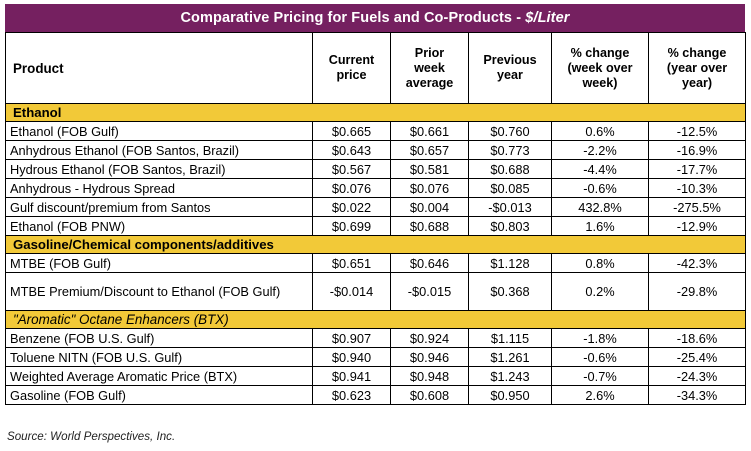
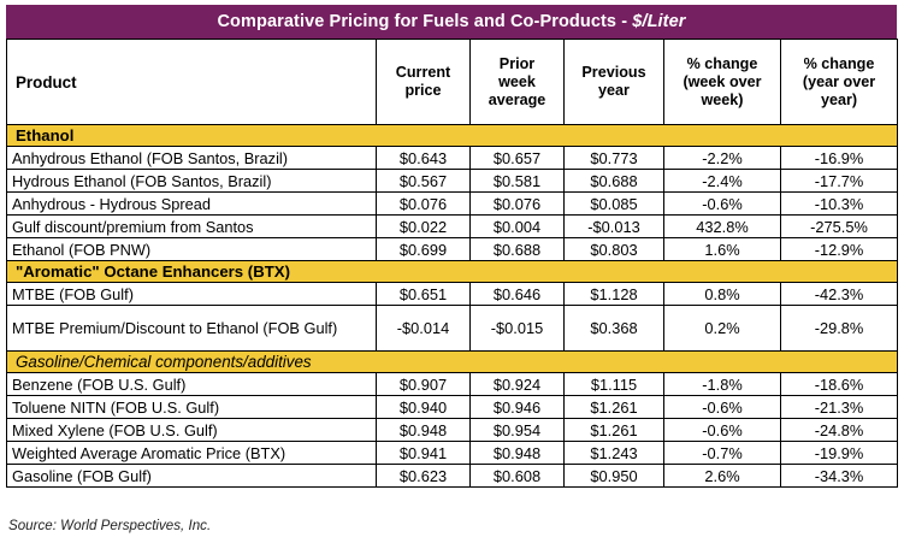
  Comparative Pricing for Fuels and Co-Products - $/Liter
  Product	Current price	Prior week average	Previous year	% change (week over week)	% change (year over year)
  Ethanol
- Ethanol (FOB Gulf)	$0.665	$0.661	$0.760	0.6%	-12.5%
  Anhydrous Ethanol (FOB Santos, Brazil)	$0.643	$0.657	$0.773	-2.2%	-16.9%
- Hydrous Ethanol (FOB Santos, Brazil)	$0.567	$0.581	$0.688	-4.4%	-17.7%
+ Hydrous Ethanol (FOB Santos, Brazil)	$0.567	$0.581	$0.688	-2.4%	-17.7%
  Anhydrous - Hydrous Spread	$0.076	$0.076	$0.085	-0.6%	-10.3%
  Gulf discount/premium from Santos	$0.022	$0.004	-$0.013	432.8%	-275.5%
  Ethanol (FOB PNW)	$0.699	$0.688	$0.803	1.6%	-12.9%
- Gasoline/Chemical components/additives
+ "Aromatic" Octane Enhancers (BTX)
  MTBE (FOB Gulf)	$0.651	$0.646	$1.128	0.8%	-42.3%
  MTBE Premium/Discount to Ethanol (FOB Gulf)	-$0.014	-$0.015	$0.368	0.2%	-29.8%
- "Aromatic" Octane Enhancers (BTX)
+ Gasoline/Chemical components/additives
  Benzene (FOB U.S. Gulf)	$0.907	$0.924	$1.115	-1.8%	-18.6%
- Toluene NITN (FOB U.S. Gulf)	$0.940	$0.946	$1.261	-0.6%	-25.4%
+ Toluene NITN (FOB U.S. Gulf)	$0.940	$0.946	$1.261	-0.6%	-21.3%
+ Mixed Xylene (FOB U.S. Gulf)	$0.948	$0.954	$1.261	-0.6%	-24.8%
- Weighted Average Aromatic Price (BTX)	$0.941	$0.948	$1.243	-0.7%	-24.3%
+ Weighted Average Aromatic Price (BTX)	$0.941	$0.948	$1.243	-0.7%	-19.9%
  Gasoline (FOB Gulf)	$0.623	$0.608	$0.950	2.6%	-34.3%
  Source: World Perspectives, Inc.
